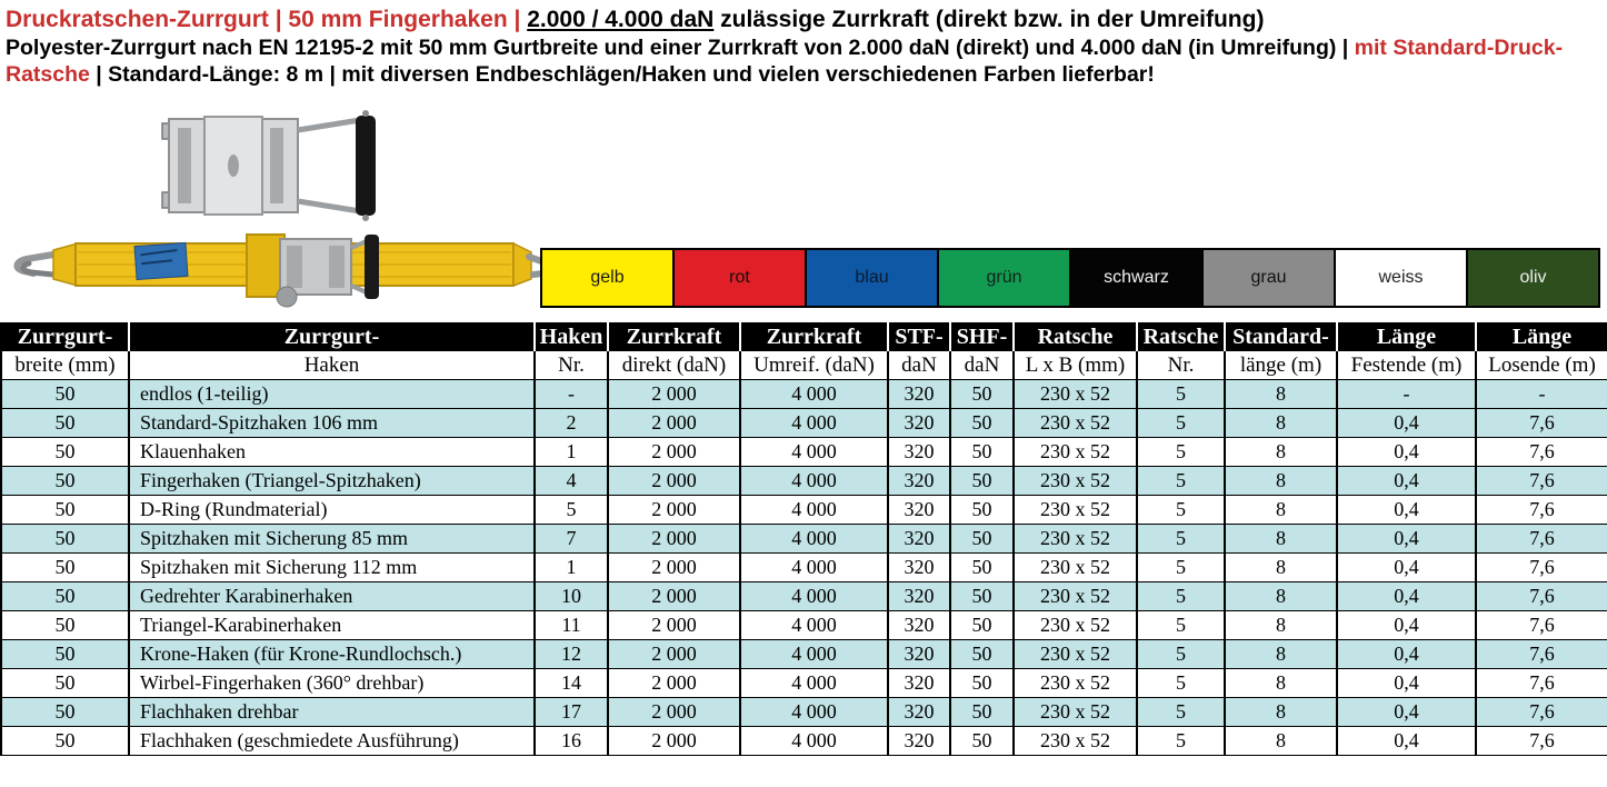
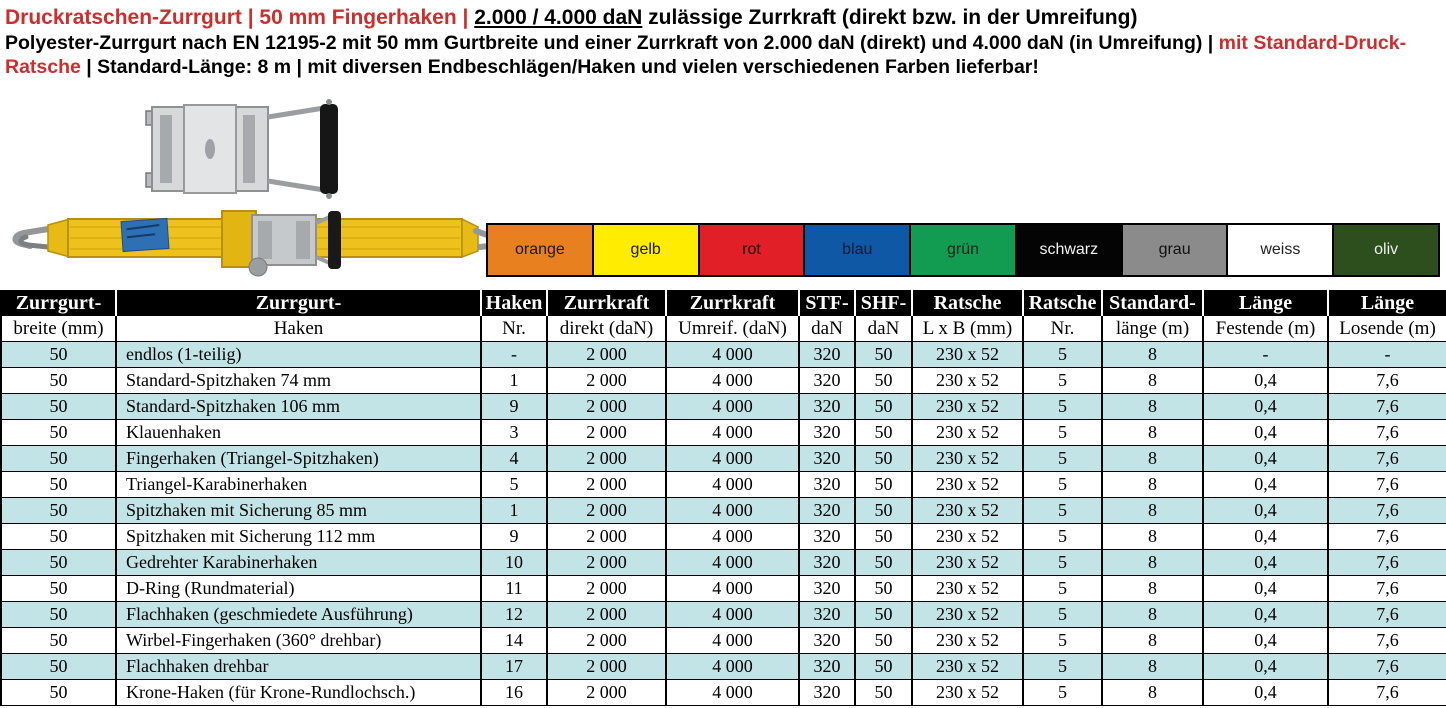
  Druckratschen-Zurrgurt | 50 mm Fingerhaken | 2.000 / 4.000 daN zulässige Zurrkraft (direkt bzw. in der Umreifung)
  Polyester-Zurrgurt nach EN 12195-2 mit 50 mm Gurtbreite und einer Zurrkraft von 2.000 daN (direkt) und 4.000 daN (in Umreifung) | mit Standard-Druck-
  Ratsche | Standard-Länge: 8 m | mit diversen Endbeschlägen/Haken und vielen verschiedenen Farben lieferbar!
+ orange
  gelb
  rot
  blau
  grün
  schwarz
  grau
  weiss
  oliv
  Zurrgurt-	Zurrgurt-	Haken	Zurrkraft	Zurrkraft	STF-	SHF-	Ratsche	Ratsche	Standard-	Länge	Länge
  breite (mm)	Haken	Nr.	direkt (daN)	Umreif. (daN)	daN	daN	L x B (mm)	Nr.	länge (m)	Festende (m)	Losende (m)
  50	endlos (1-teilig)	-	2 000	4 000	320	50	230 x 52	5	8	-	-
+ 50	Standard-Spitzhaken 74 mm	1	2 000	4 000	320	50	230 x 52	5	8	0,4	7,6
- 50	Standard-Spitzhaken 106 mm	2	2 000	4 000	320	50	230 x 52	5	8	0,4	7,6
+ 50	Standard-Spitzhaken 106 mm	9	2 000	4 000	320	50	230 x 52	5	8	0,4	7,6
- 50	Klauenhaken	1	2 000	4 000	320	50	230 x 52	5	8	0,4	7,6
+ 50	Klauenhaken	3	2 000	4 000	320	50	230 x 52	5	8	0,4	7,6
  50	Fingerhaken (Triangel-Spitzhaken)	4	2 000	4 000	320	50	230 x 52	5	8	0,4	7,6
- 50	D-Ring (Rundmaterial)	5	2 000	4 000	320	50	230 x 52	5	8	0,4	7,6
+ 50	Triangel-Karabinerhaken	5	2 000	4 000	320	50	230 x 52	5	8	0,4	7,6
- 50	Spitzhaken mit Sicherung 85 mm	7	2 000	4 000	320	50	230 x 52	5	8	0,4	7,6
+ 50	Spitzhaken mit Sicherung 85 mm	1	2 000	4 000	320	50	230 x 52	5	8	0,4	7,6
- 50	Spitzhaken mit Sicherung 112 mm	1	2 000	4 000	320	50	230 x 52	5	8	0,4	7,6
+ 50	Spitzhaken mit Sicherung 112 mm	9	2 000	4 000	320	50	230 x 52	5	8	0,4	7,6
  50	Gedrehter Karabinerhaken	10	2 000	4 000	320	50	230 x 52	5	8	0,4	7,6
- 50	Triangel-Karabinerhaken	11	2 000	4 000	320	50	230 x 52	5	8	0,4	7,6
+ 50	D-Ring (Rundmaterial)	11	2 000	4 000	320	50	230 x 52	5	8	0,4	7,6
- 50	Krone-Haken (für Krone-Rundlochsch.)	12	2 000	4 000	320	50	230 x 52	5	8	0,4	7,6
+ 50	Flachhaken (geschmiedete Ausführung)	12	2 000	4 000	320	50	230 x 52	5	8	0,4	7,6
  50	Wirbel-Fingerhaken (360° drehbar)	14	2 000	4 000	320	50	230 x 52	5	8	0,4	7,6
  50	Flachhaken drehbar	17	2 000	4 000	320	50	230 x 52	5	8	0,4	7,6
- 50	Flachhaken (geschmiedete Ausführung)	16	2 000	4 000	320	50	230 x 52	5	8	0,4	7,6
+ 50	Krone-Haken (für Krone-Rundlochsch.)	16	2 000	4 000	320	50	230 x 52	5	8	0,4	7,6
